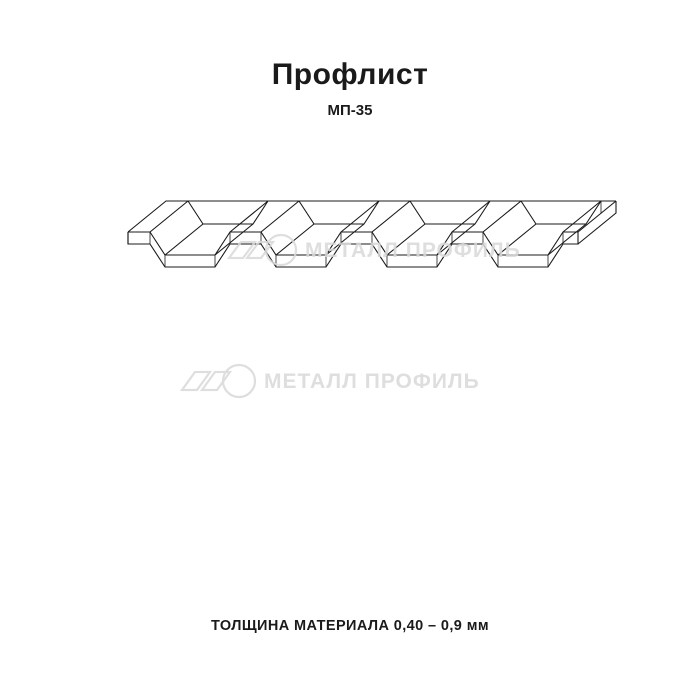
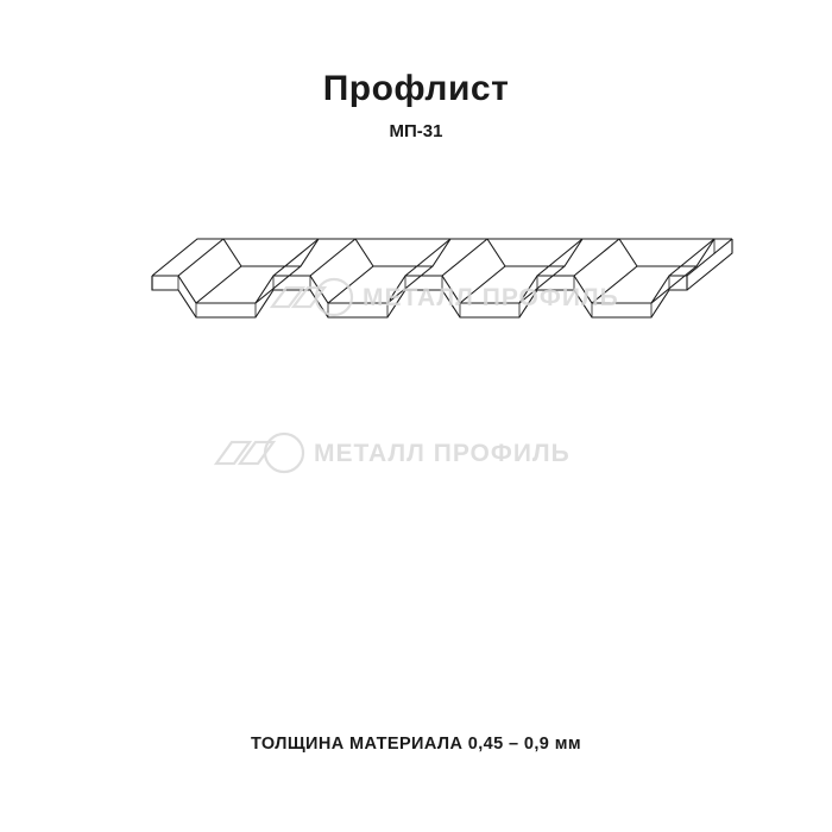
  Профлист
- МП-35
+ МП-31
  МЕТАЛЛ ПРОФИЛЬ
  МЕТАЛЛ ПРОФИЛЬ
- ТОЛЩИНА МАТЕРИАЛА 0,40 – 0,9 мм
+ ТОЛЩИНА МАТЕРИАЛА 0,45 – 0,9 мм
